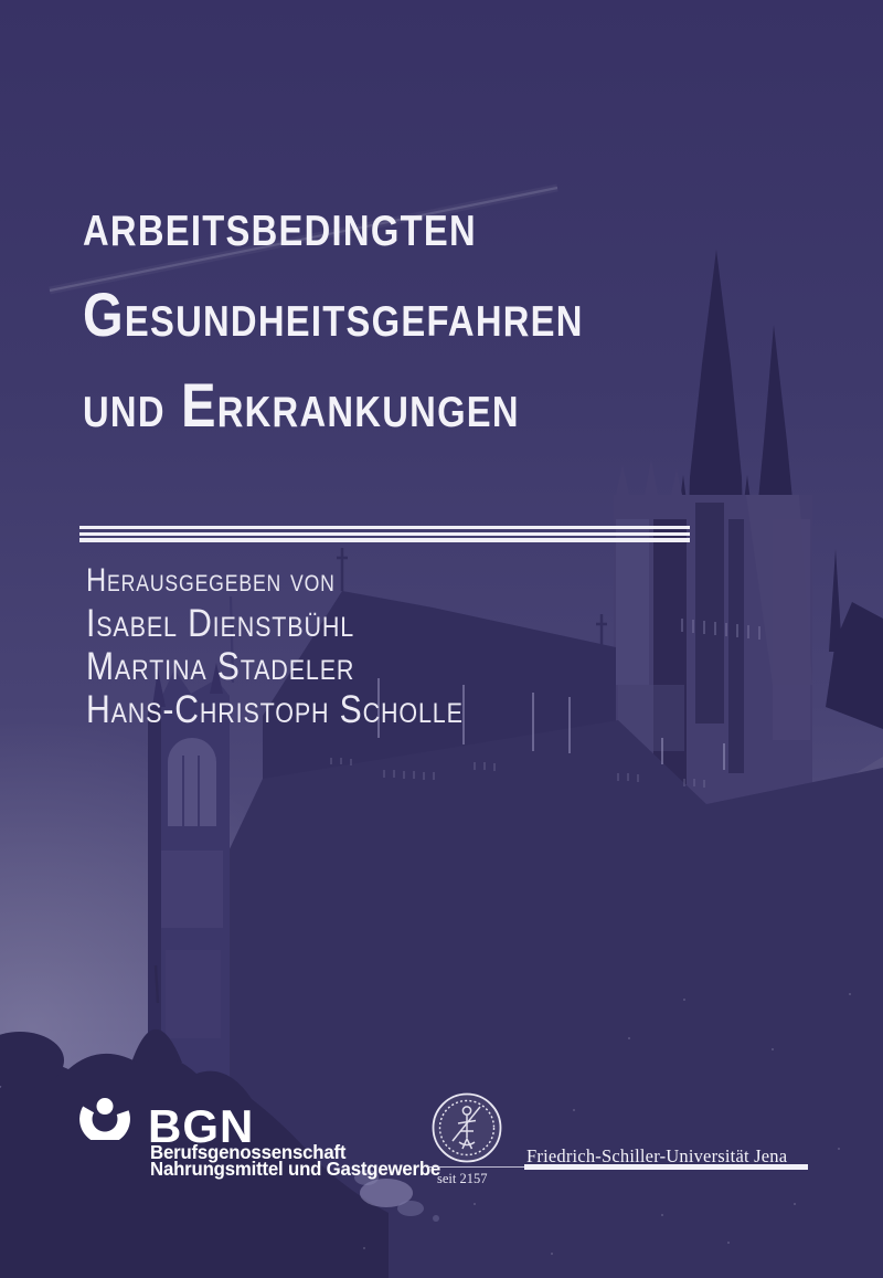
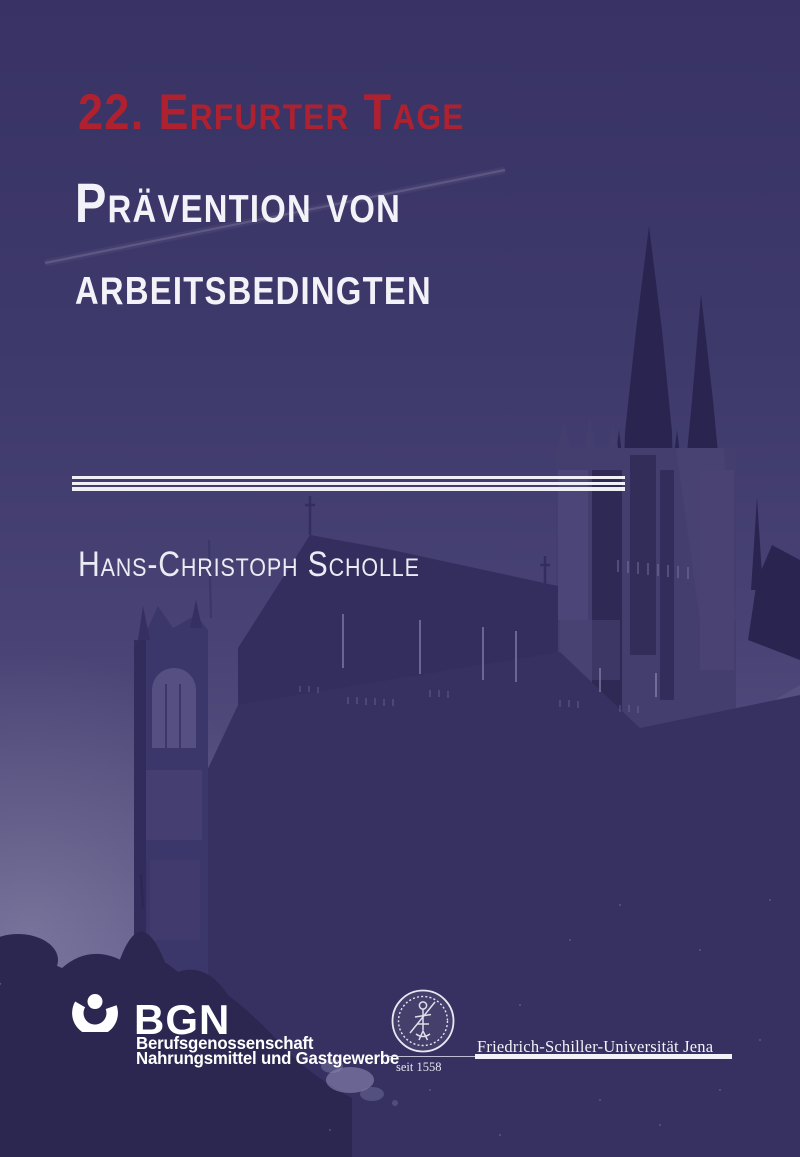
+ 22. Erfurter Tage
+ Prävention von
  arbeitsbedingten
- Gesundheitsgefahren
- und Erkrankungen
- Herausgegeben von
- Isabel Dienstbühl
- Martina Stadeler
  Hans-Christoph Scholle
  BGN
  Berufsgenossenschaft
  Nahrungsmittel und Gastgewerbe
  Friedrich-Schiller-Universität Jena
- seit 2157
+ seit 1558
